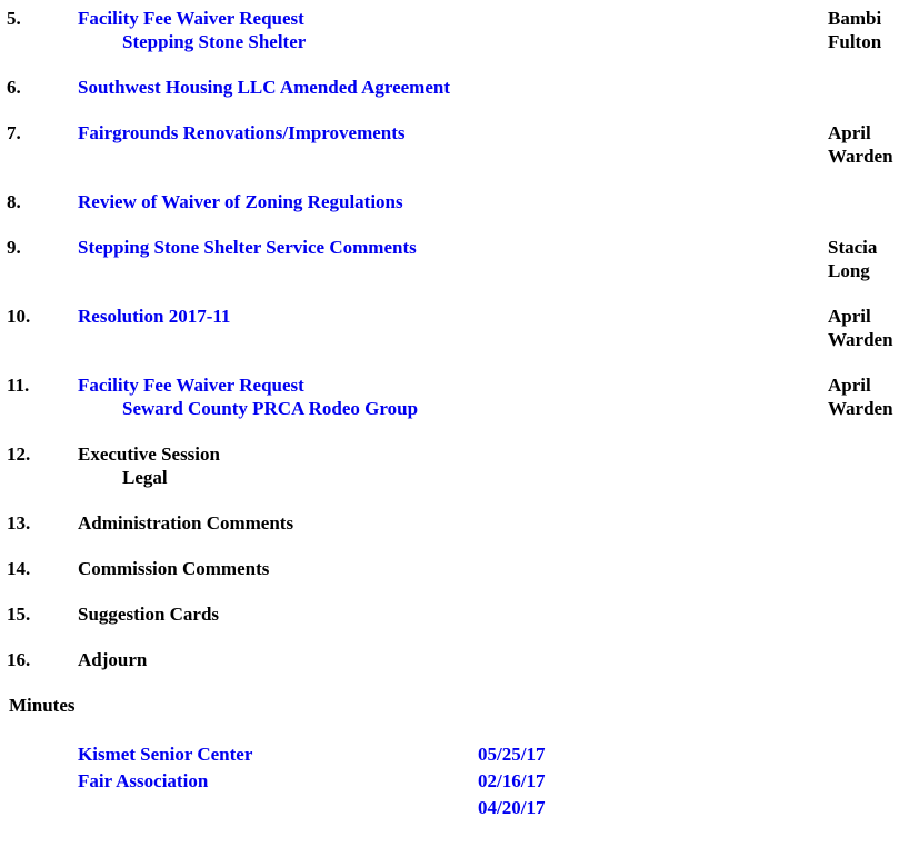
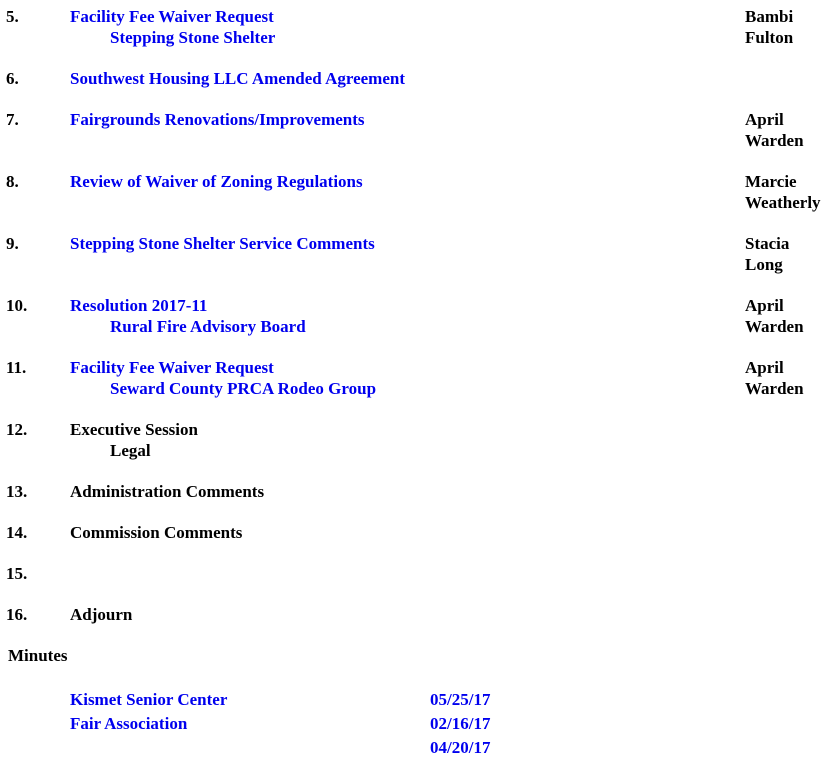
  5.
  Facility Fee Waiver Request
  Stepping Stone Shelter
  Bambi
  Fulton
  6.
  Southwest Housing LLC Amended Agreement
  7.
  Fairgrounds Renovations/Improvements
  April
  Warden
  8.
  Review of Waiver of Zoning Regulations
+ Marcie
+ Weatherly
  9.
  Stepping Stone Shelter Service Comments
  Stacia
  Long
  10.
  Resolution 2017-11
+ Rural Fire Advisory Board
  April
  Warden
  11.
  Facility Fee Waiver Request
  Seward County PRCA Rodeo Group
  April
  Warden
  12.
  Executive Session
  Legal
  13.
  Administration Comments
  14.
  Commission Comments
  15.
- Suggestion Cards
  16.
  Adjourn
  Minutes
  Kismet Senior Center
  05/25/17
  Fair Association
  02/16/17
  04/20/17
